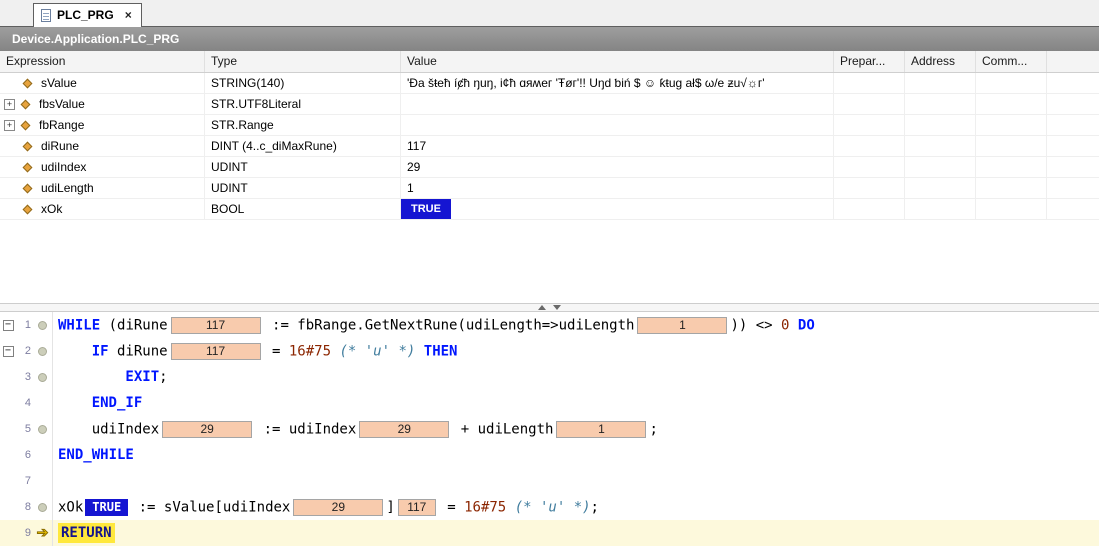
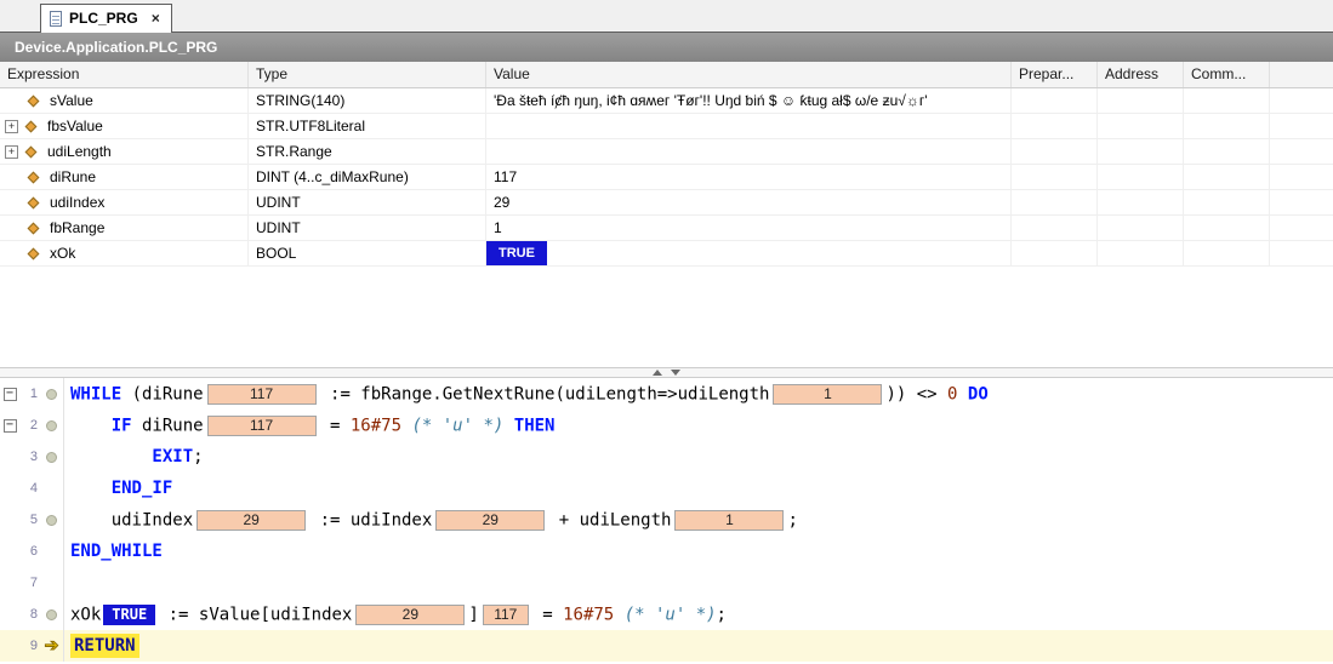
  PLC_PRG
  ×
  Device.Application.PLC_PRG
  Expression
  Type
  Value
  Prepar...
  Address
  Comm...
  sValue
  STRING(140)
  'Đa šŧeħ íȼħ ŋuŋ, i¢ħ ɑяʍeг 'Ŧøг'!! Uŋd ƅiń $ ☺ ƙŧuɡ ał$ ω/e ƶu√☼г'
  +
  fbsValue
  STR.UTF8Literal
  +
- fbRange
+ udiLength
  STR.Range
  diRune
  DINT (4..c_diMaxRune)
  117
  udiIndex
  UDINT
  29
- udiLength
+ fbRange
  UDINT
  1
  xOk
  BOOL
  TRUE
  −
  1
  WHILE (diRune 117 := fbRange.GetNextRune(udiLength=>udiLength 1 )) <> 0 DO
  −
  2
  IF diRune 117 = 16#75 (* 'u' *) THEN
  3
  EXIT;
  4
  END_IF
  5
  udiIndex 29 := udiIndex 29 + udiLength 1 ;
  6
  END_WHILE
  7
  8
  xOk TRUE := sValue[udiIndex 29 ] 117 = 16#75 (* 'u' *);
  9
  ➔
  RETURN
